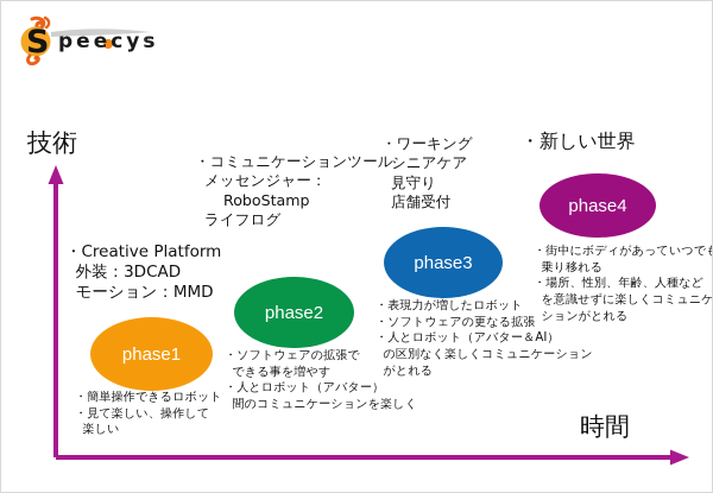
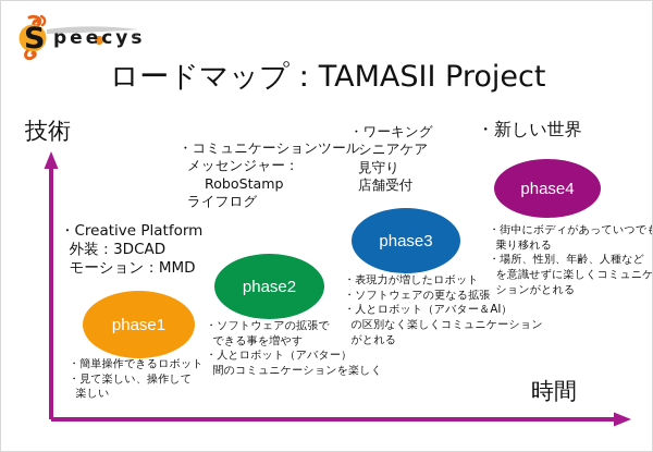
  S
  peecys
+ ロードマップ：TAMASII Project
  技術
  時間
  ・Creative Platform
  外装：3DCAD
  モーション：MMD
  phase1
  ・簡単操作できるロボット
  ・見て楽しい、操作して
  楽しい
  ・コミュニケーションツール
  メッセンジャー：
  RoboStamp
  ライフログ
  phase2
  ・ソフトウェアの拡張で
  できる事を増やす
  ・人とロボット（アバター）
  間のコミュニケーションを楽しく
  ・ワーキング
  シニアケア
  見守り
  店舗受付
  phase3
  ・表現力が増したロボット
  ・ソフトウェアの更なる拡張
  ・人とロボット（アバター＆AI）
  の区別なく楽しくコミュニケーション
  がとれる
  ・新しい世界
  phase4
  ・街中にボディがあっていつで
  乗り移れる
  ・場所、性別、年齢、人種など
  を意識せずに楽しくコミュニケ
  ションがとれる
